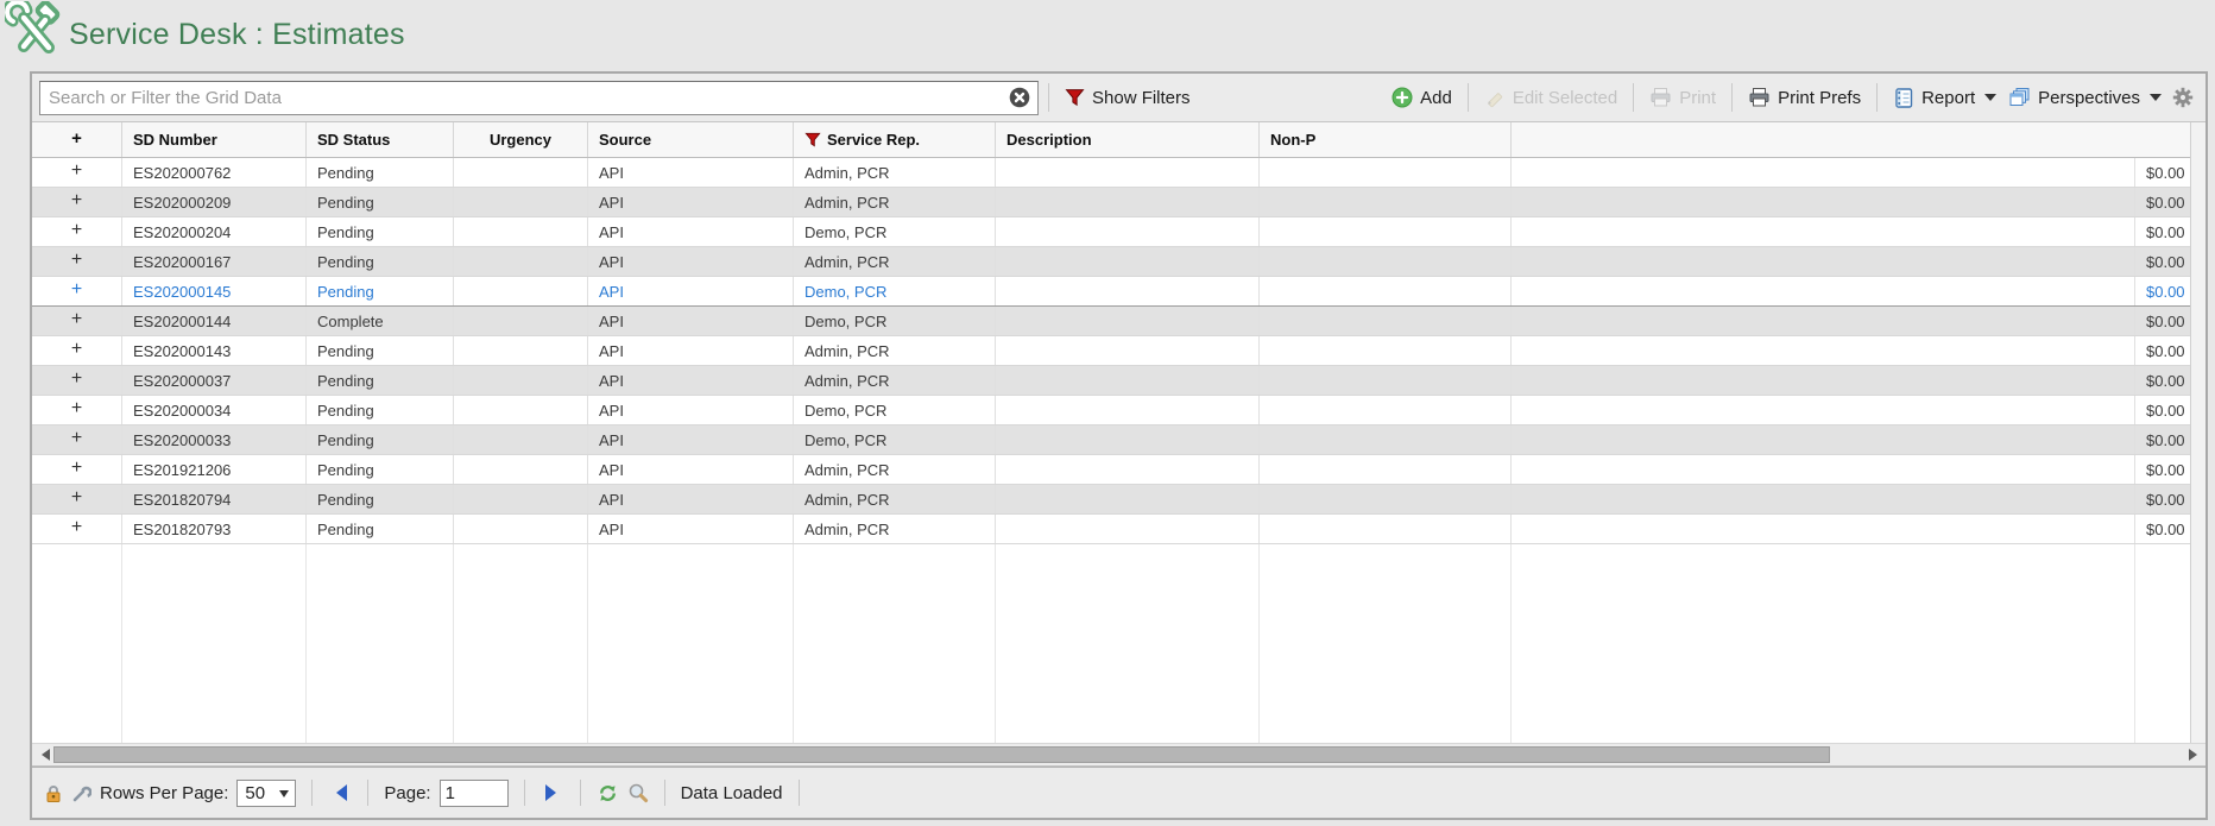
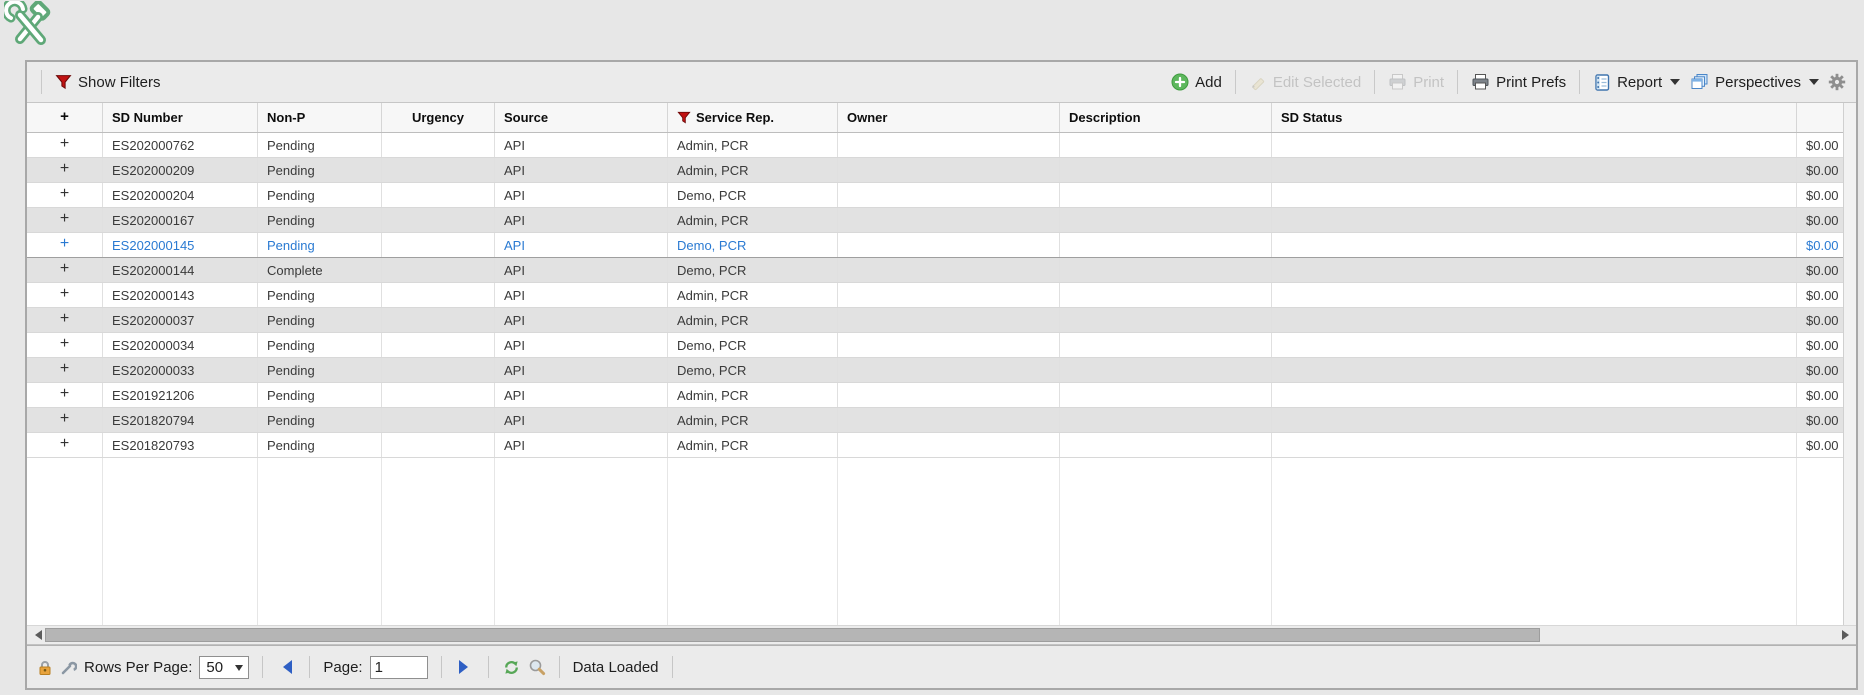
- Service Desk : Estimates
- Search or Filter the Grid Data
  Show Filters
  Add
  Edit Selected
  Print
  Print Prefs
  Report
  Perspectives
  +
  SD Number
- SD Status
+ Non-P
  Urgency
  Source
  Service Rep.
+ Owner
  Description
- Non-P
+ SD Status
  +
  ES202000762
  Pending
  API
  Admin, PCR
  $0.00
  +
  ES202000209
  Pending
  API
  Admin, PCR
  $0.00
  +
  ES202000204
  Pending
  API
  Demo, PCR
  $0.00
  +
  ES202000167
  Pending
  API
  Admin, PCR
  $0.00
  +
  ES202000145
  Pending
  API
  Demo, PCR
  $0.00
  +
  ES202000144
  Complete
  API
  Demo, PCR
  $0.00
  +
  ES202000143
  Pending
  API
  Admin, PCR
  $0.00
  +
  ES202000037
  Pending
  API
  Admin, PCR
  $0.00
  +
  ES202000034
  Pending
  API
  Demo, PCR
  $0.00
  +
  ES202000033
  Pending
  API
  Demo, PCR
  $0.00
  +
  ES201921206
  Pending
  API
  Admin, PCR
  $0.00
  +
  ES201820794
  Pending
  API
  Admin, PCR
  $0.00
  +
  ES201820793
  Pending
  API
  Admin, PCR
  $0.00
  Rows Per Page:
  50
  Page:
  1
  Data Loaded
